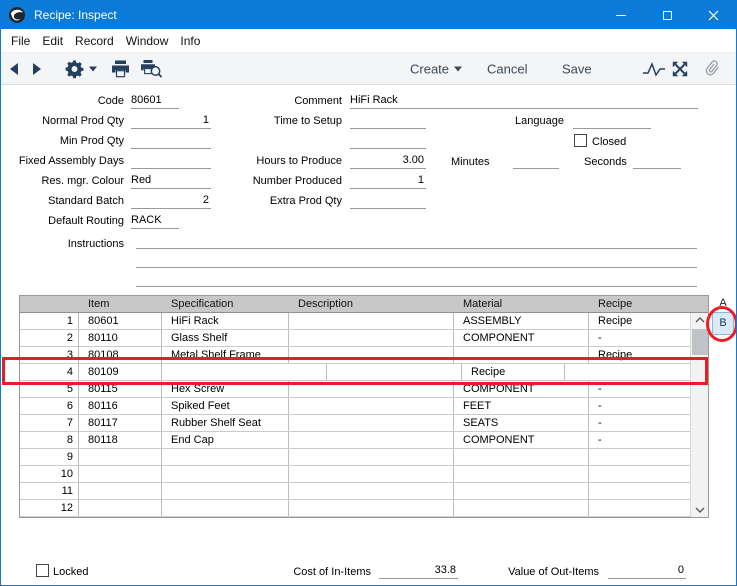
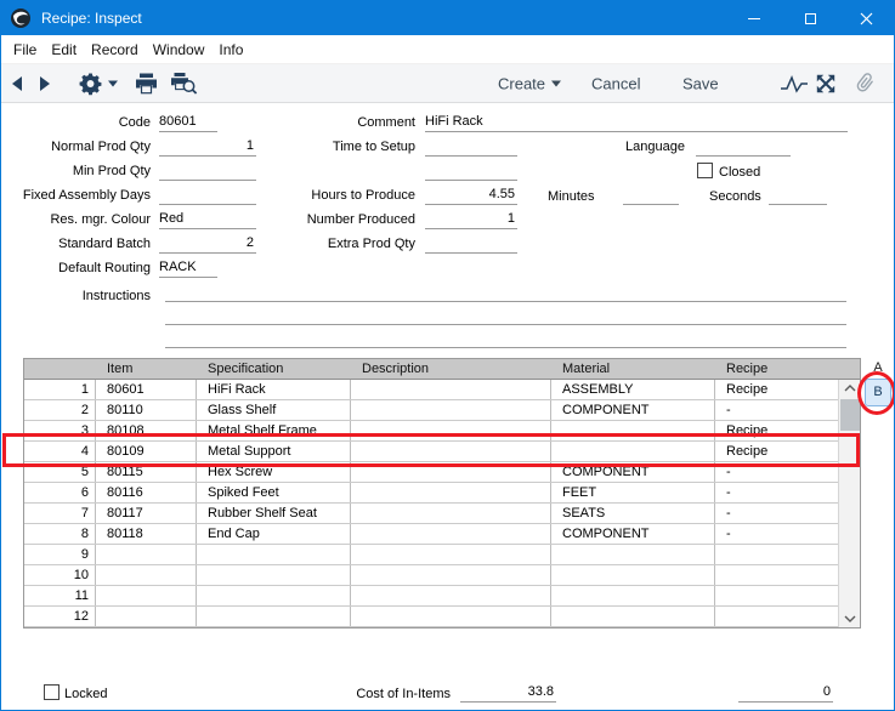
  Recipe: Inspect
  File
  Edit
  Record
  Window
  Info
  Create
  Cancel
  Save
  Code
  80601
  Comment
  HiFi Rack
  Normal Prod Qty
  1
  Time to Setup
  Language
  Min Prod Qty
  Closed
  Fixed Assembly Days
  Hours to Produce
- 3.00
+ 4.55
  Minutes
  Seconds
  Res. mgr. Colour
  Red
  Number Produced
  1
  Standard Batch
  2
  Extra Prod Qty
  Default Routing
  RACK
  Instructions
  Item
  Specification
  Description
  Material
  Recipe
  1
  80601
  HiFi Rack
  ASSEMBLY
  Recipe
  2
  80110
  Glass Shelf
  COMPONENT
  -
  3
  80108
  Metal Shelf Frame
  Recipe
  4
  80109
+ Metal Support
  Recipe
  5
  80115
  Hex Screw
  COMPONENT
  -
  6
  80116
  Spiked Feet
  FEET
  -
  7
  80117
  Rubber Shelf Seat
  SEATS
  -
  8
  80118
  End Cap
  COMPONENT
  -
  9
  10
  11
  12
  A
  B
  Locked
  Cost of In-Items
  33.8
- Value of Out-Items
  0
